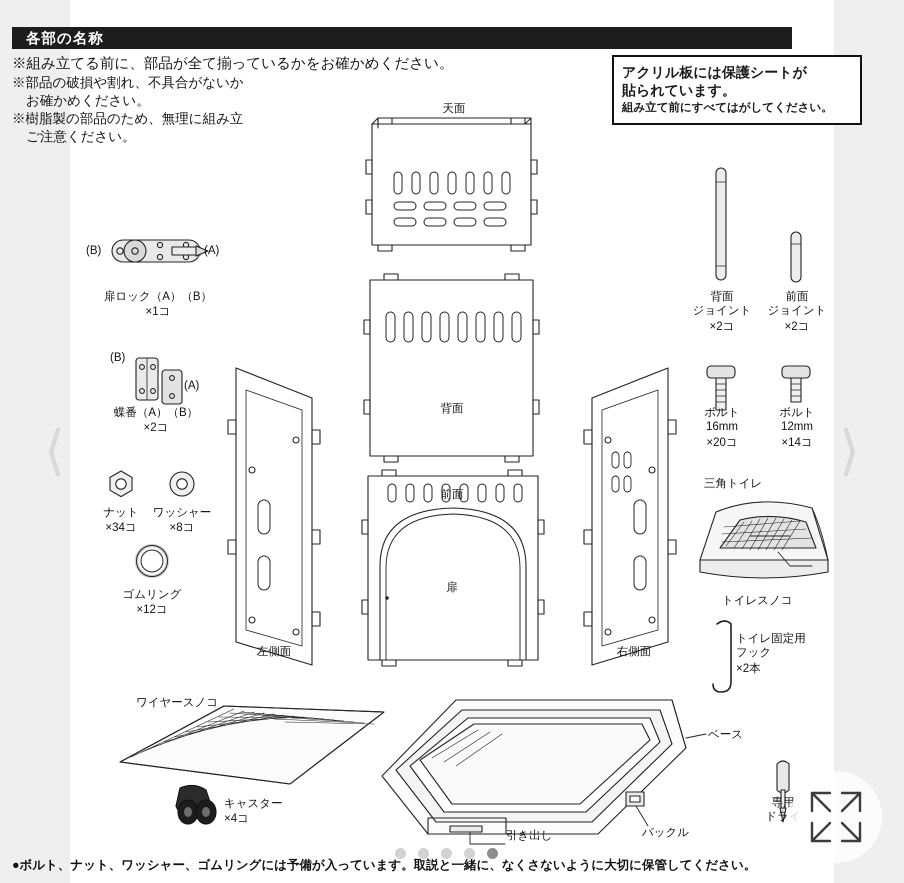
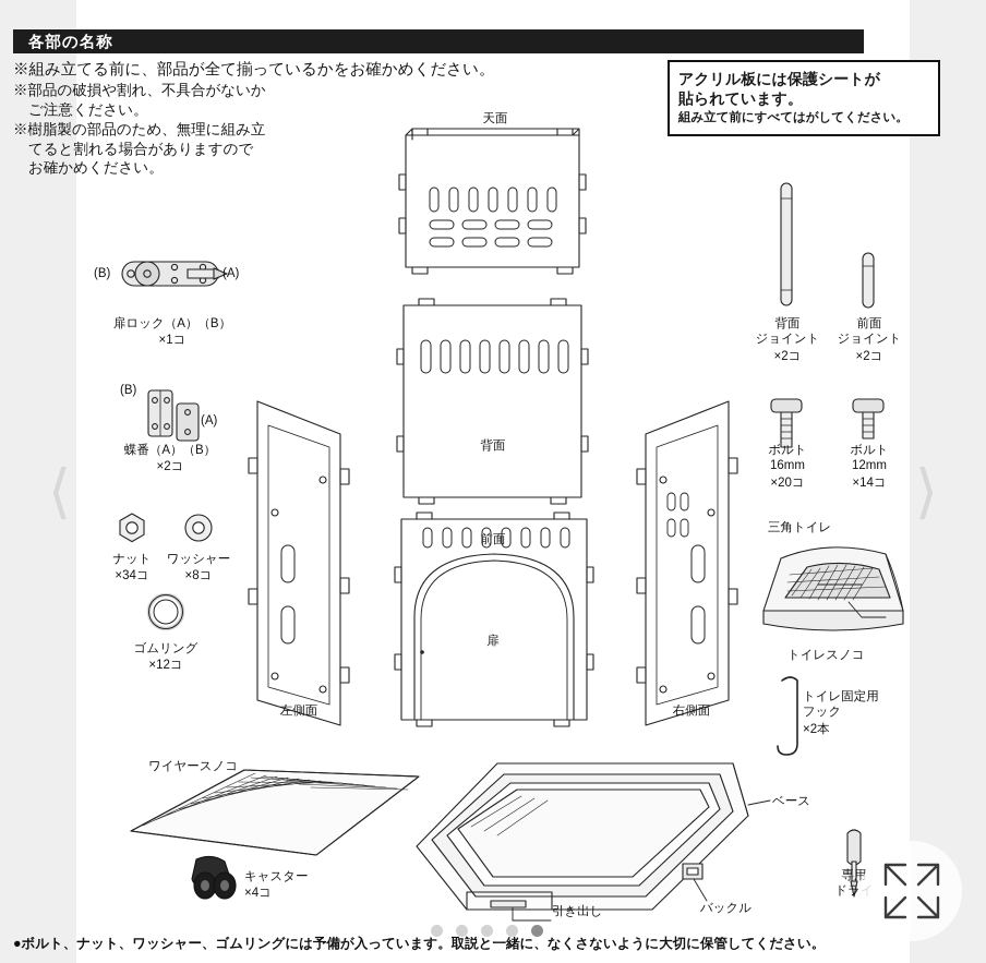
  各部の名称
  ※組み立てる前に、部品が全て揃っているかをお
  ※部品の破損や割れ、不具合がないか
- お確かめください。
+ ご注意ください。
  ※樹脂製の部品のため、無理に組み立
+ てると割れる場合がありますので
- ご注意ください。
+ お確かめください。
  アクリル板には保護シートが
  貼られています。
  組み立て前にすべてはがしてください。
  天面
  背面
  前面
  扉
  左側面
  右側面
  (B)
  (A)
  扉ロック（A）（B）
  ×1コ
  (B)
  (A)
  蝶番（A）（B）
  ×2コ
  ナット
  ×34コ
  ワッシャー
  ×8コ
  ゴムリング
  ×12コ
  背面
  ジョイント
  ×2コ
  前面
  ジョイント
  ×2コ
  ボルト
  16mm
  ×20コ
  ボルト
  12mm
  ×14コ
  三角トイレ
  トイレスノコ
  トイレ固定用
  フック
  ×2本
  ワイヤースノコ
  キャスター
  ×4コ
  ベース
  引き出し
  バックル
  専用
  ドライ
  ●ボルト、ナット、ワッシャー、ゴムリングには予備が入っています。取説と一緒に、なくさないように大切に保管してください。
